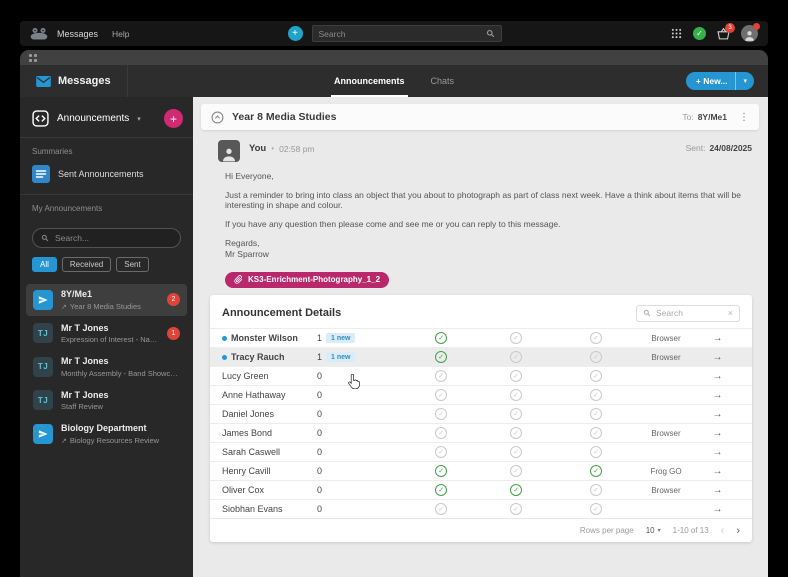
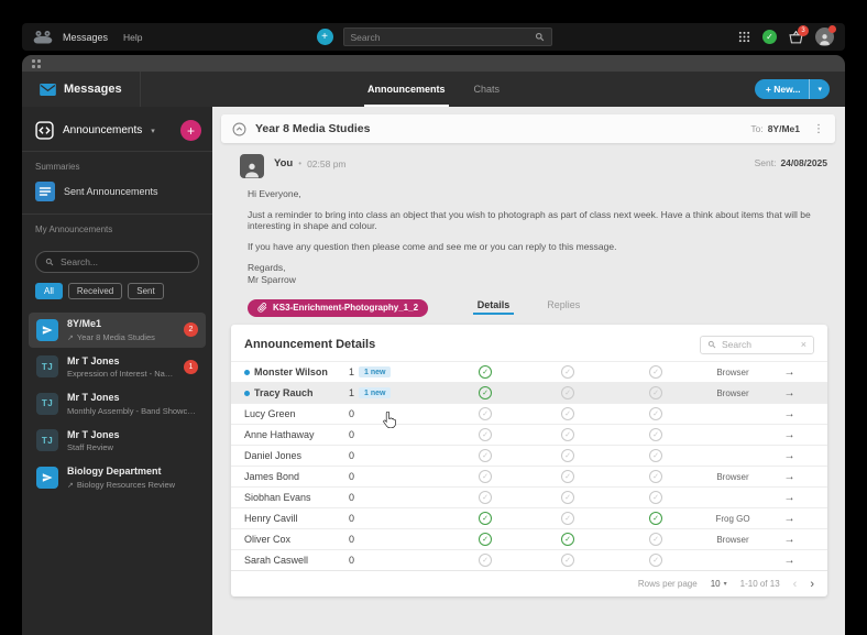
  Messages
  Help
  +
  Search
  ✓
  Messages
  Announcements
  Chats
  + New...
  Announcements
  +
  Summaries
  Sent Announcements
  My Announcements
  Search...
  All
  Received
  Sent
  8Y/Me1
  Year 8 Media Studies
  TJ
  Mr T Jones
  Expression of Interest - Natio
  TJ
  Mr T Jones
  Monthly Assembly - Band Showcas
  TJ
  Mr T Jones
  Staff Review
  Biology Department
  Biology Resources Review
  Year 8 Media Studies
  To:
  8Y/Me1
  ⋮
  You
  •
  02:58 pm
  Sent:
  24/08/2025
  Hi Everyone,
- Just a reminder to bring into class an object that you about to photograph as part of class next week. Have a think about items that will be interesting in shape and colour.
+ Just a reminder to bring into class an object that you wish to photograph as part of class next week. Have a think about items that will be interesting in shape and colour.
  If you have any question then please come and see me or you can reply to this message.
  Regards,
  Mr Sparrow
  KS3-Enrichment-Photography_1_2
+ Details
+ Replies
  Announcement Details
  Search
  ×
  Monster Wilson
  1
  Browser
  →
  Tracy Rauch
  1
  Browser
  →
  Lucy Green
  0
  →
  Anne Hathaway
  0
  →
  Daniel Jones
  0
  →
  James Bond
  0
  Browser
  →
- Sarah Caswell
+ Siobhan Evans
  0
  →
  Henry Cavill
  0
  Frog GO
  →
  Oliver Cox
  0
  Browser
  →
- Siobhan Evans
+ Sarah Caswell
  0
  →
  Rows per page
  10
  1-10 of 13
  ‹
  ›
